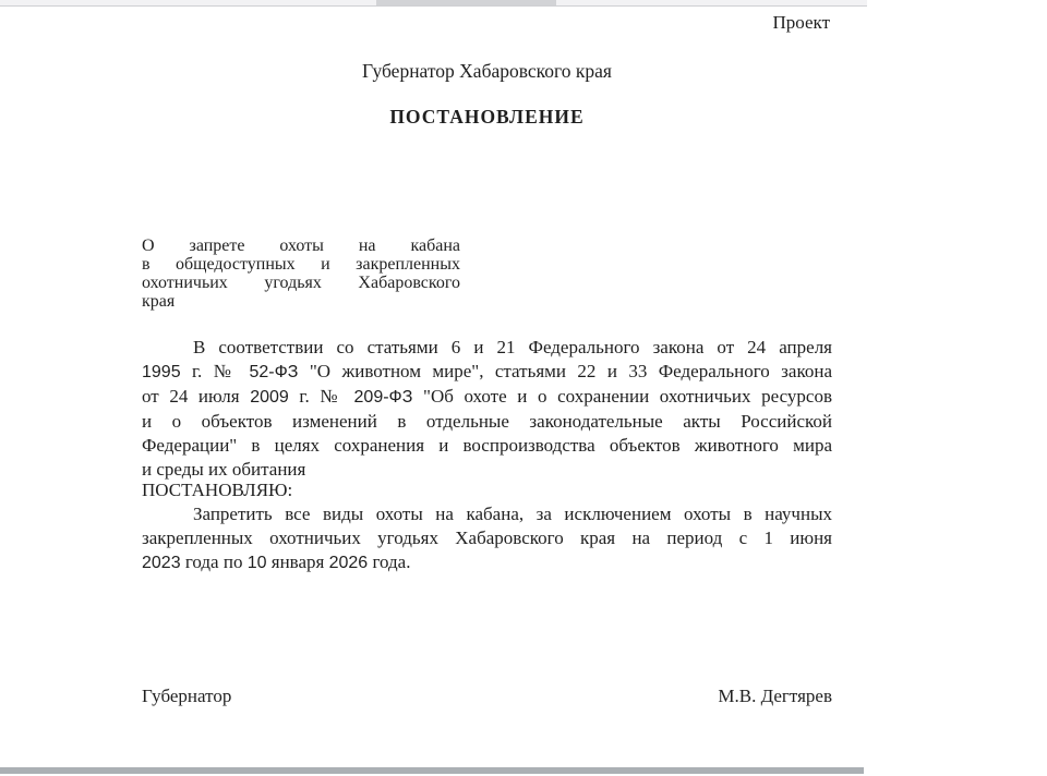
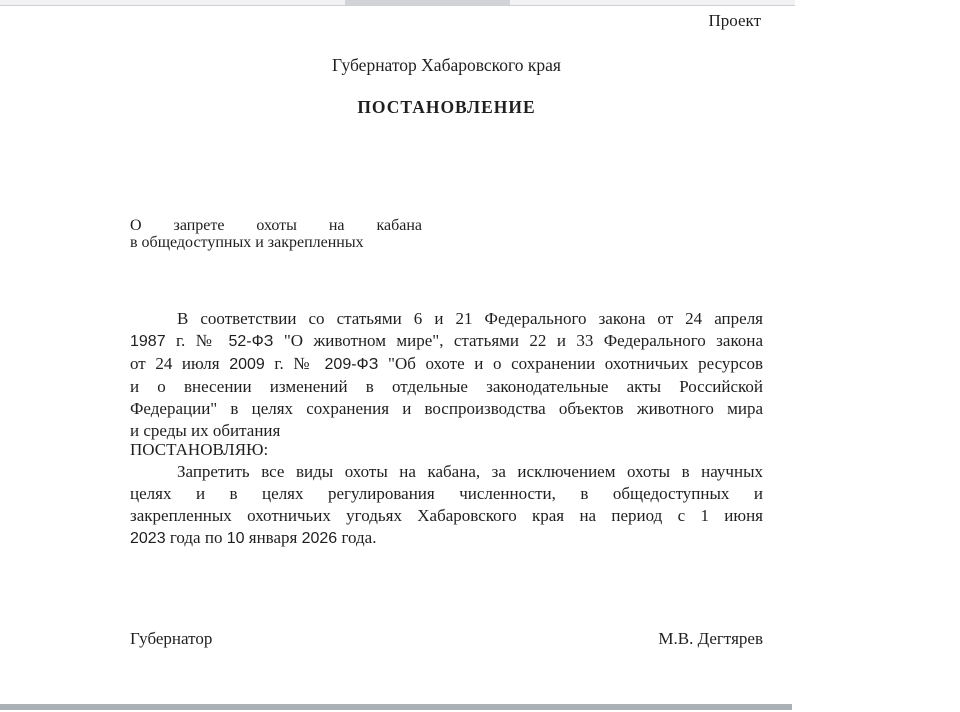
  Проект
  Губернатор Хабаровского края
  ПОСТАНОВЛЕНИЕ
  О запрете охоты на кабана
  в общедоступных и закрепленных
- охотничьих угодьях Хабаровского
- края
  В соответствии со статьями 6 и 21 Федерального закона от 24 апреля
- 1995 г. № 52-ФЗ "О животном мире", статьями 22 и 33 Федерального закона
+ 1987 г. № 52-ФЗ "О животном мире", статьями 22 и 33 Федерального закона
  от 24 июля 2009 г. № 209-ФЗ "Об охоте и о сохранении охотничьих ресурсов
- и о объектов изменений в отдельные законодательные акты Российской
+ и о внесении изменений в отдельные законодательные акты Российской
  Федерации" в целях сохранения и воспроизводства объектов животного мира
  и среды их обитания
  ПОСТАНОВЛЯЮ:
  Запретить все виды охоты на кабана, за исключением охоты в научных
+ целях и в целях регулирования численности, в общедоступных и
  закрепленных охотничьих угодьях Хабаровского края на период с 1 июня
  2023 года по 10 января 2026 года.
  Губернатор
  М.В. Дегтярев
